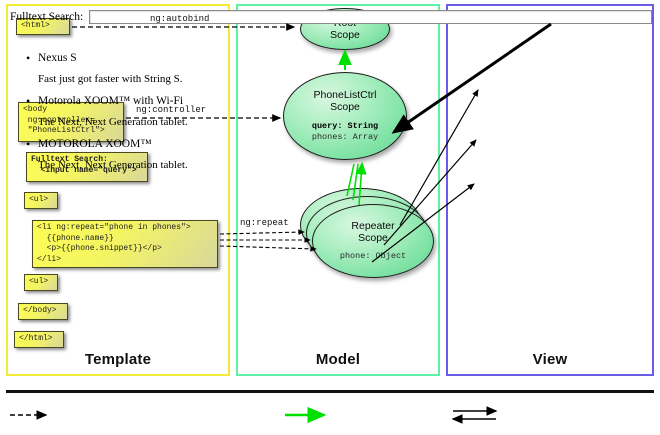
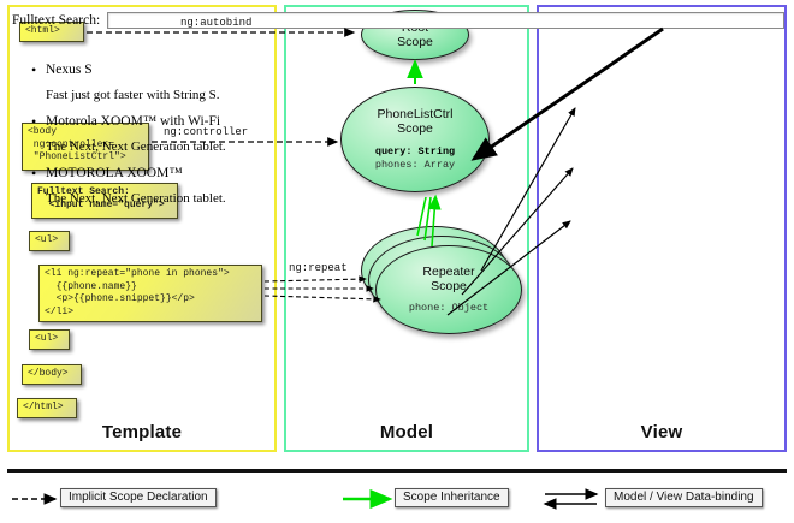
  Template
  <html>
  <body
  ng:controller=
  "PhoneListCtrl">
  Fulltext Search:
  <input name="query">
  <ul>
  <li ng:repeat="phone in phones">
  {{phone.name}}
  <p>{{phone.snippet}}</p>
  </li>
  <ul>
  </body>
  </html>
  Model
  Scope
  PhoneListCtrl
  Scope
  query: String
  phones: Array
  Repeater
  Scope
  phone: Object
  View
  Fulltext Search:
  Nexus S
  Fast just got faster with String S.
  Motorola XOOM™ with Wi-Fi
  The Next, Next Generation tablet.
  MOTOROLA XOOM™
  The Next, Next Generation tablet.
  ng:autobind
  ng:controller
  ng:repeat
+ Implicit Scope Declaration
+ Scope Inheritance
+ Model / View Data-binding
